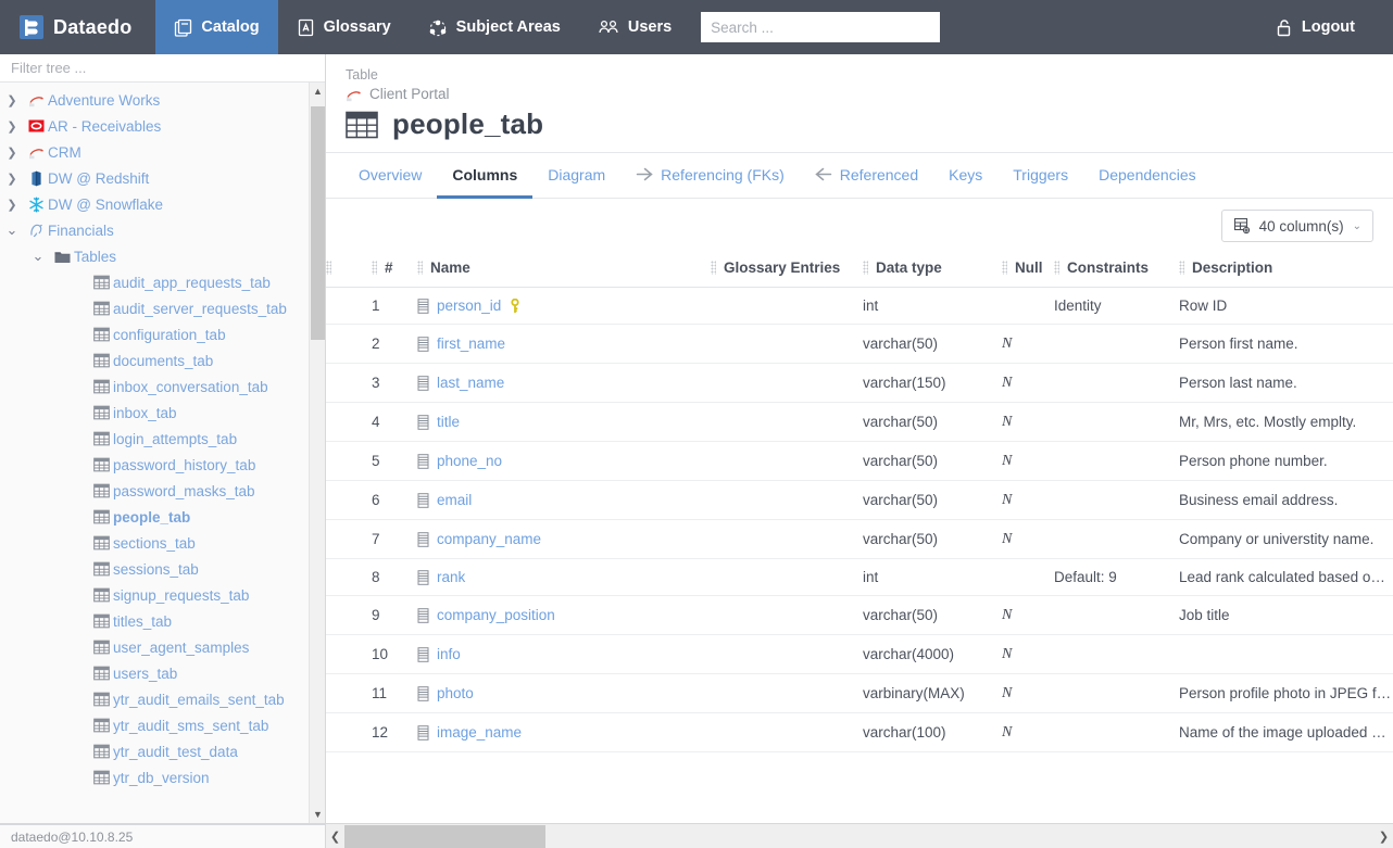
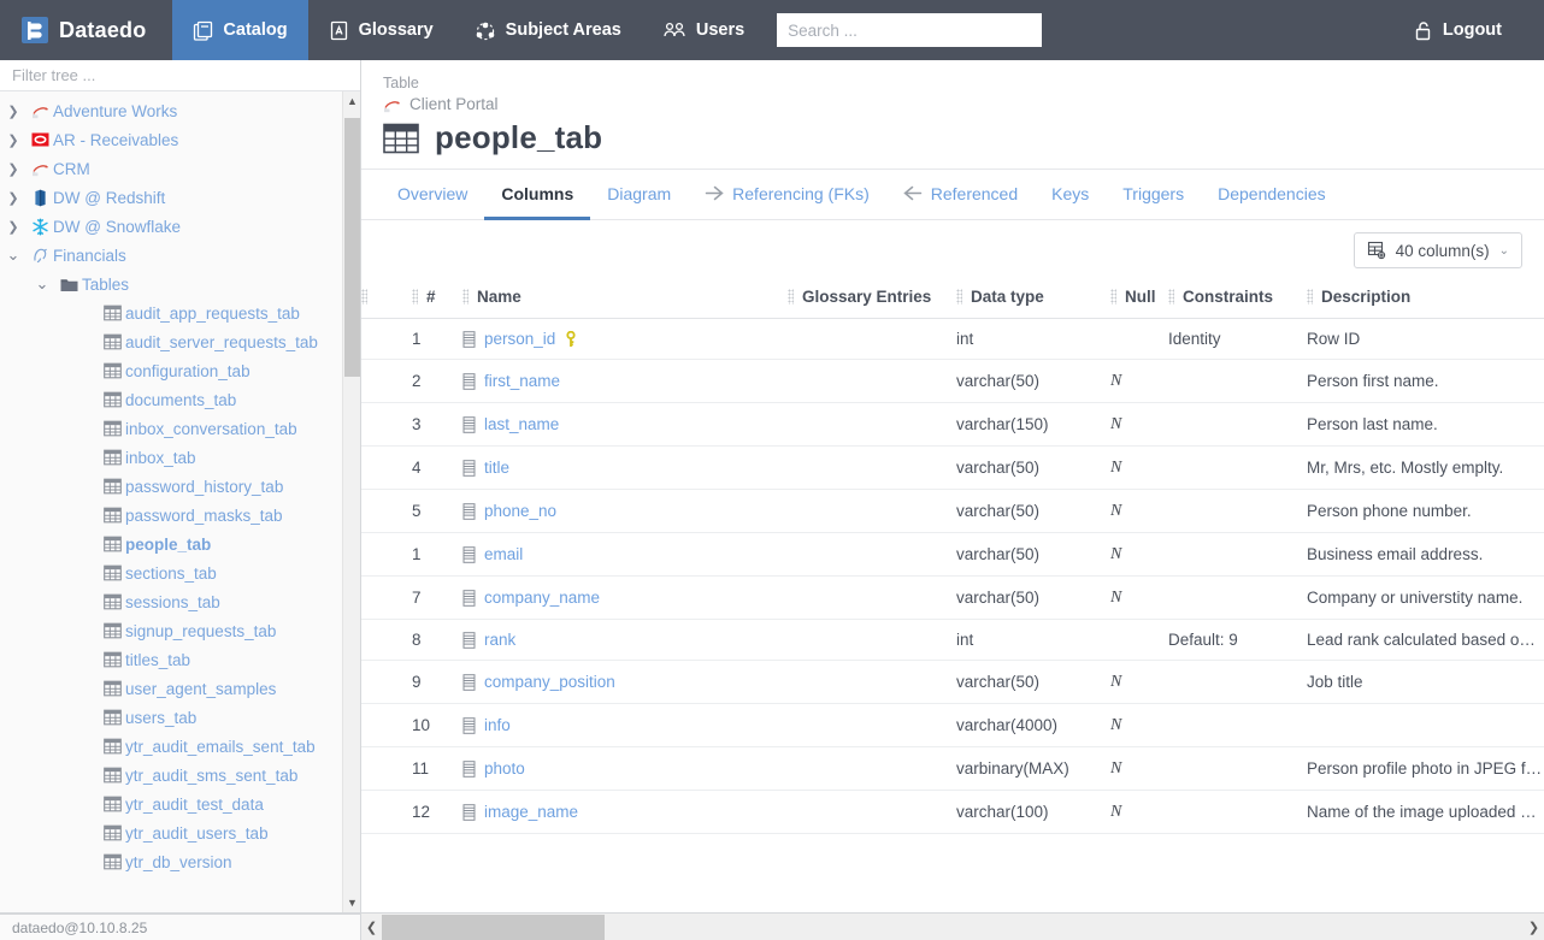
  Dataedo
  Catalog
  Glossary
  Subject Areas
  Users
  Search ...
  Logout
  Filter tree ...
  ❯
  Adventure Works
  ❯
  AR - Receivables
  ❯
  CRM
  ❯
  DW @ Redshift
  ❯
  DW @ Snowflake
  ⌄
  Financials
  ⌄
  Tables
  audit_app_requests_tab
  audit_server_requests_tab
  configuration_tab
  documents_tab
  inbox_conversation_tab
  inbox_tab
- login_attempts_tab
  password_history_tab
  password_masks_tab
  people_tab
  sections_tab
  sessions_tab
  signup_requests_tab
  titles_tab
  user_agent_samples
  users_tab
  ytr_audit_emails_sent_tab
  ytr_audit_sms_sent_tab
  ytr_audit_test_data
+ ytr_audit_users_tab
  ytr_db_version
  ▲
  ▼
  dataedo@10.10.8.25
  Table
  Client Portal
  people_tab
  Overview
  Columns
  Diagram
  Referencing (FKs)
  Referenced
  Keys
  Triggers
  Dependencies
  40 column(s)
  ⌄
  	#	Name	Glossary Entries	Data type	Null	Constraints	Description
  	1	person_id		int		Identity	Row ID
  	2	first_name		varchar(50)	N		Person first name.
  	3	last_name		varchar(150)	N		Person last name.
  	4	title		varchar(50)	N		Mr, Mrs, etc. Mostly emplty.
  	5	phone_no		varchar(50)	N		Person phone number.
- 	6	email		varchar(50)	N		Business email address.
+ 	1	email		varchar(50)	N		Business email address.
  	7	company_name		varchar(50)	N		Company or universtity name.
  	8	rank		int		Default: 9	Lead rank calculated based on p
  	9	company_position		varchar(50)	N		Job title
  	10	info		varchar(4000)	N
  	11	photo		varbinary(MAX)	N		Person profile photo in JPEG for
  	12	image_name		varchar(100)	N		Name of the image uploaded by
  ❮
  ❯
